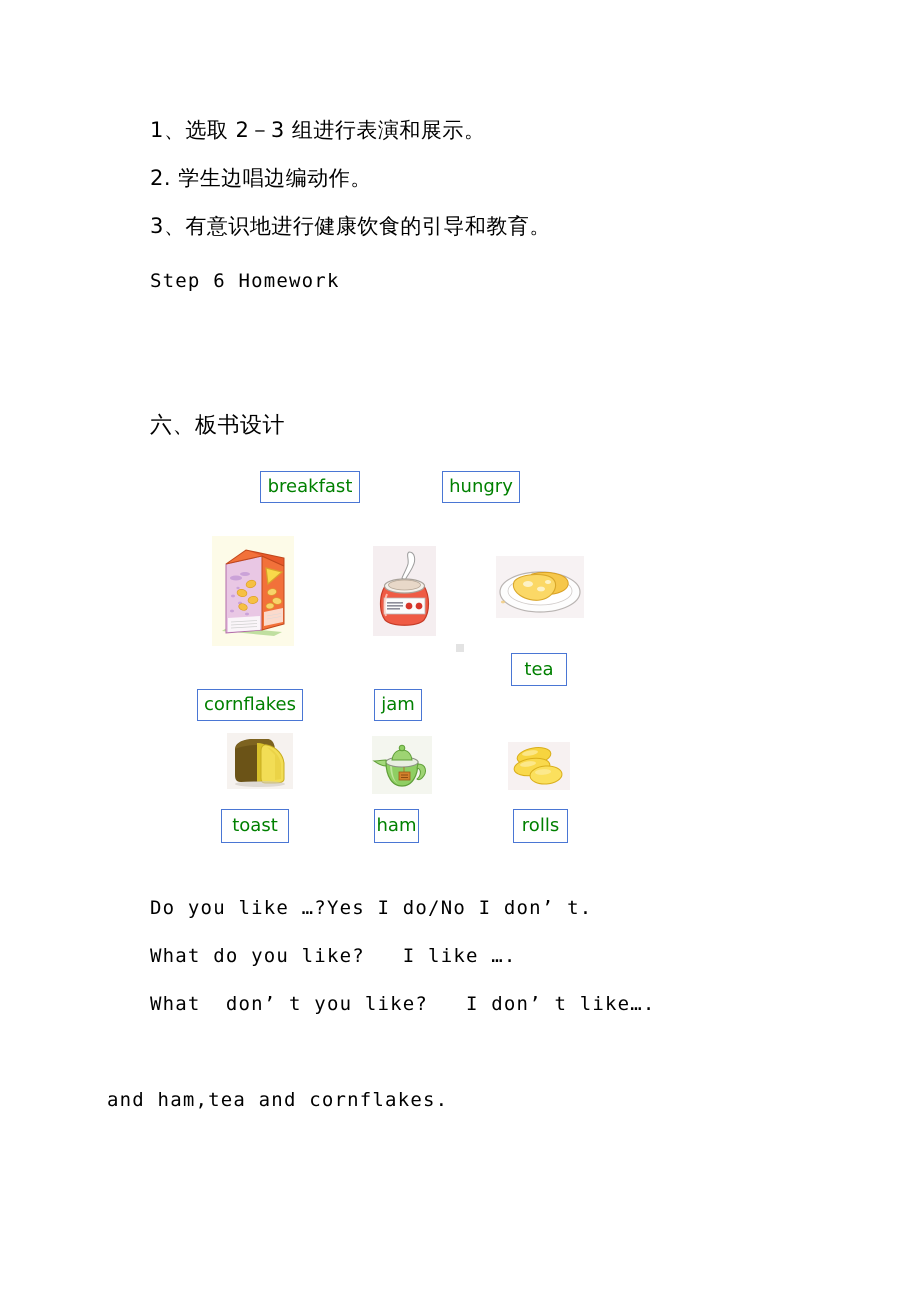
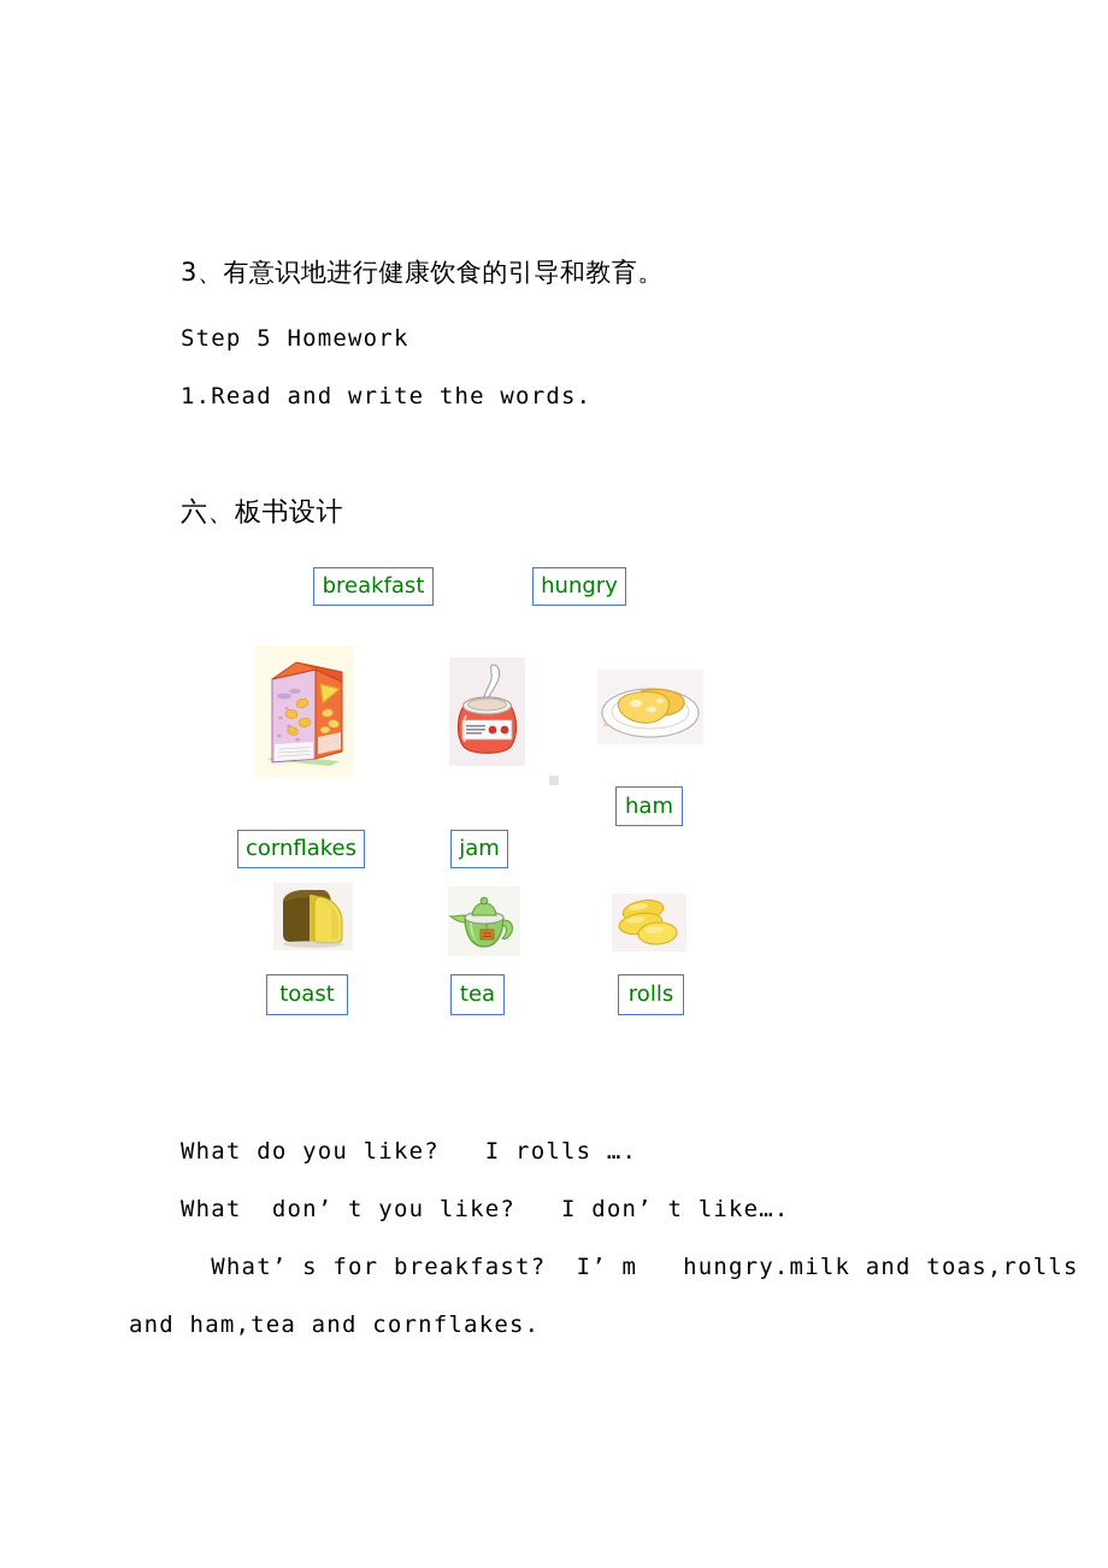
- 1、选取 2－3 组进行表演和展示。
- 2. 学生边唱边编动作。
  3、有意识地进行健康饮食的引导和教育。
- Step 6 Homework
+ Step 5 Homework
+ 1.Read and write the words.
  六、板书设计
  breakfast
  hungry
- tea
+ ham
  cornflakes
  jam
  toast
- ham
+ tea
  rolls
- Do you like …?Yes I do/No I don’ t.
- What do you like? I like ….
+ What do you like? I rolls ….
  What don’ t you like? I don’ t like….
+ What’ s for breakfast? I’ m hungry.milk and toas,rolls
  and ham,tea and cornflakes.
